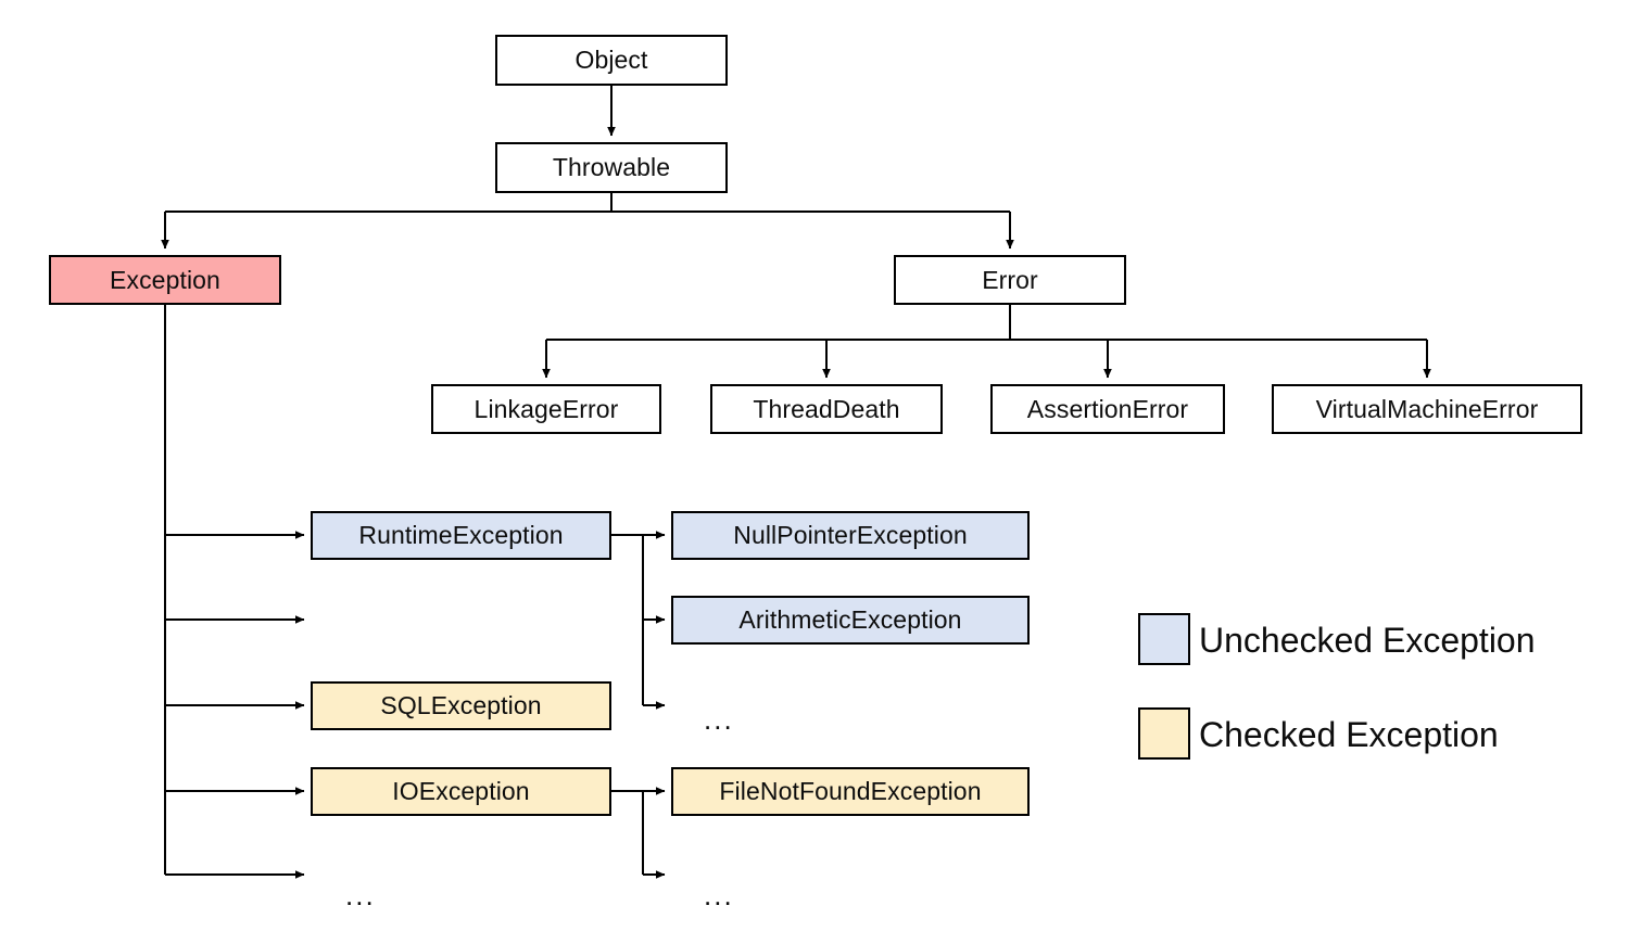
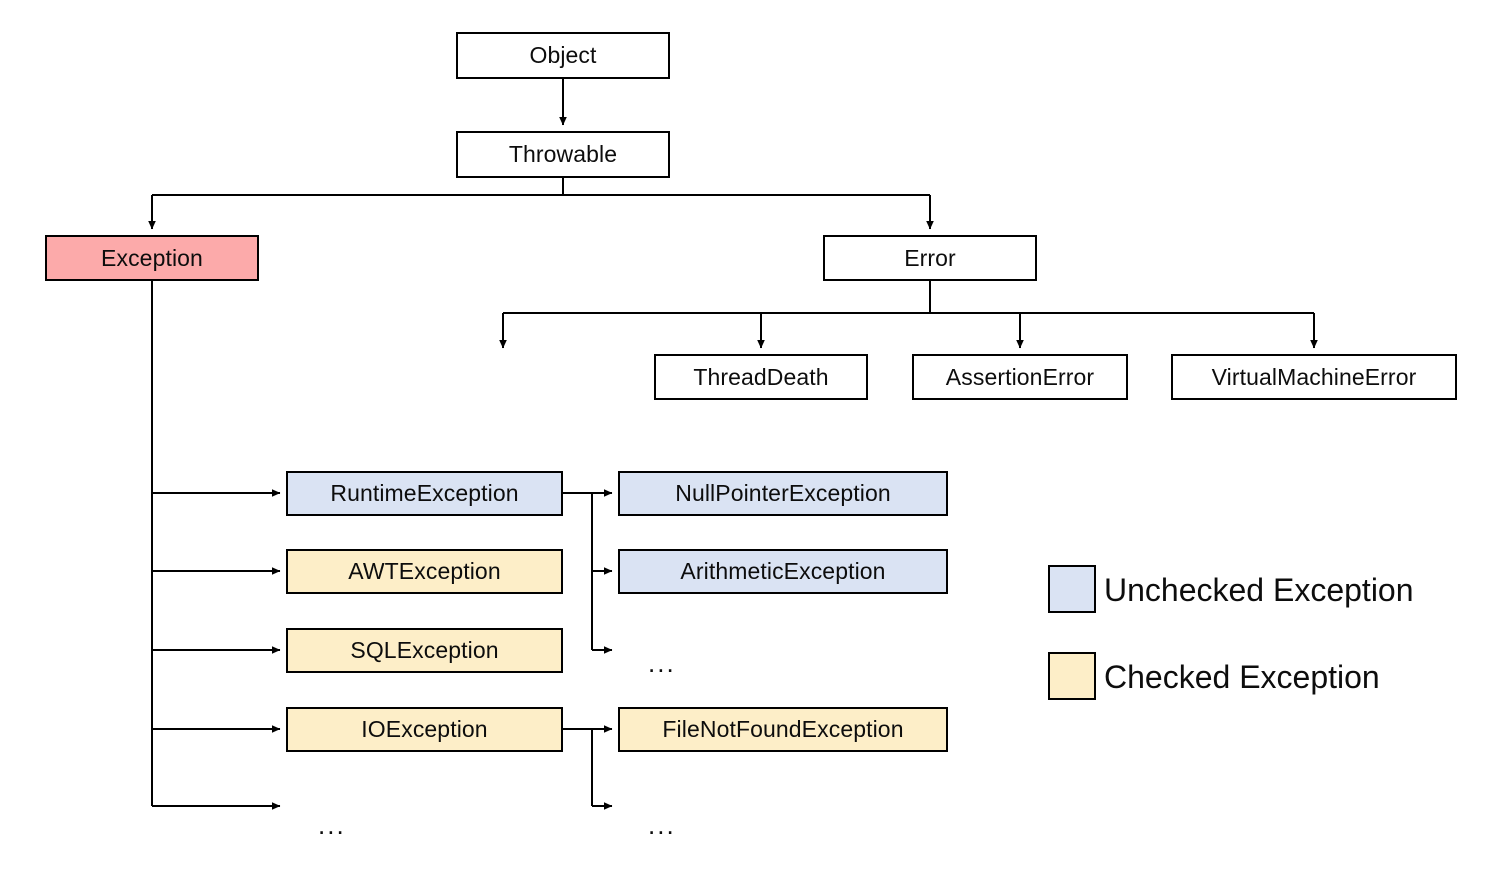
  Object
  Throwable
  Exception
  Error
- LinkageError
  ThreadDeath
  AssertionError
  VirtualMachineError
  RuntimeException
+ AWTException
  SQLException
  IOException
  NullPointerException
  ArithmeticException
  FileNotFoundException
  ...
  ...
  ...
  Unchecked Exception
  Checked Exception
